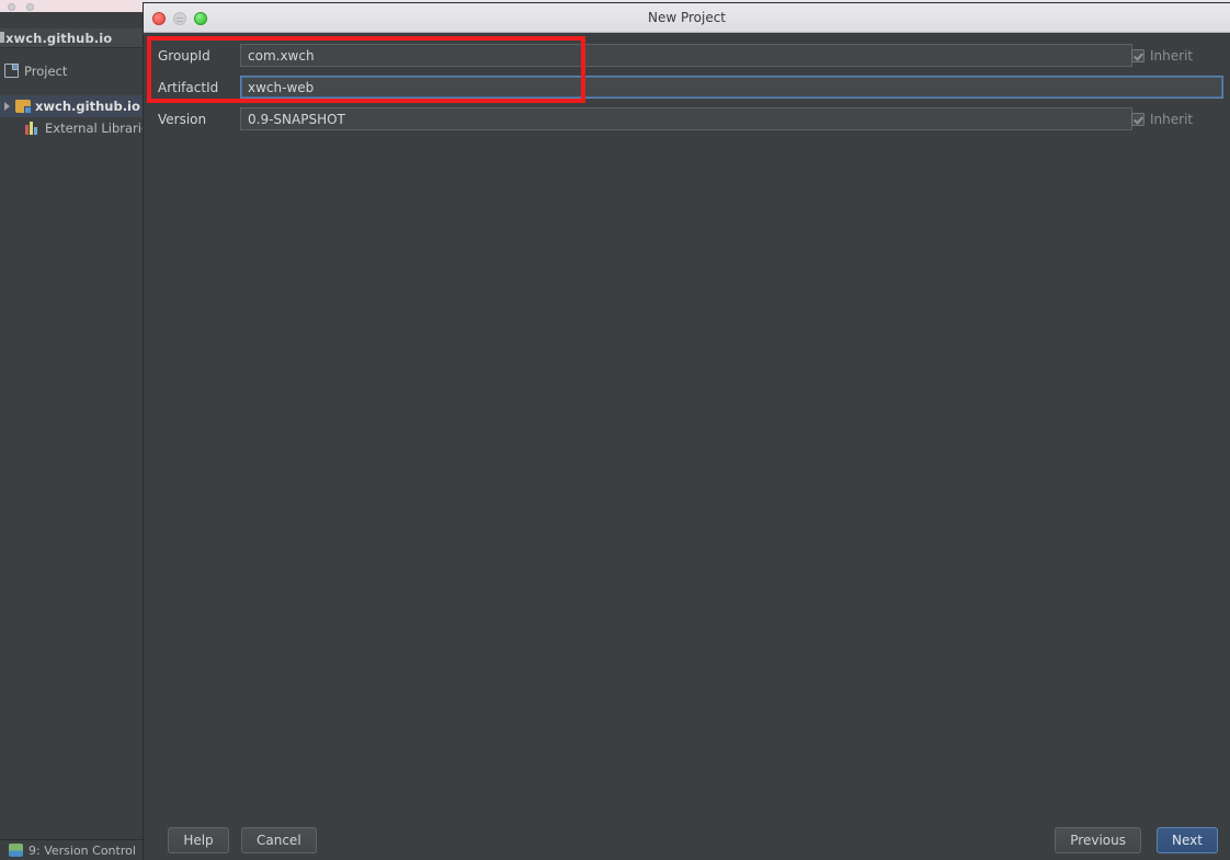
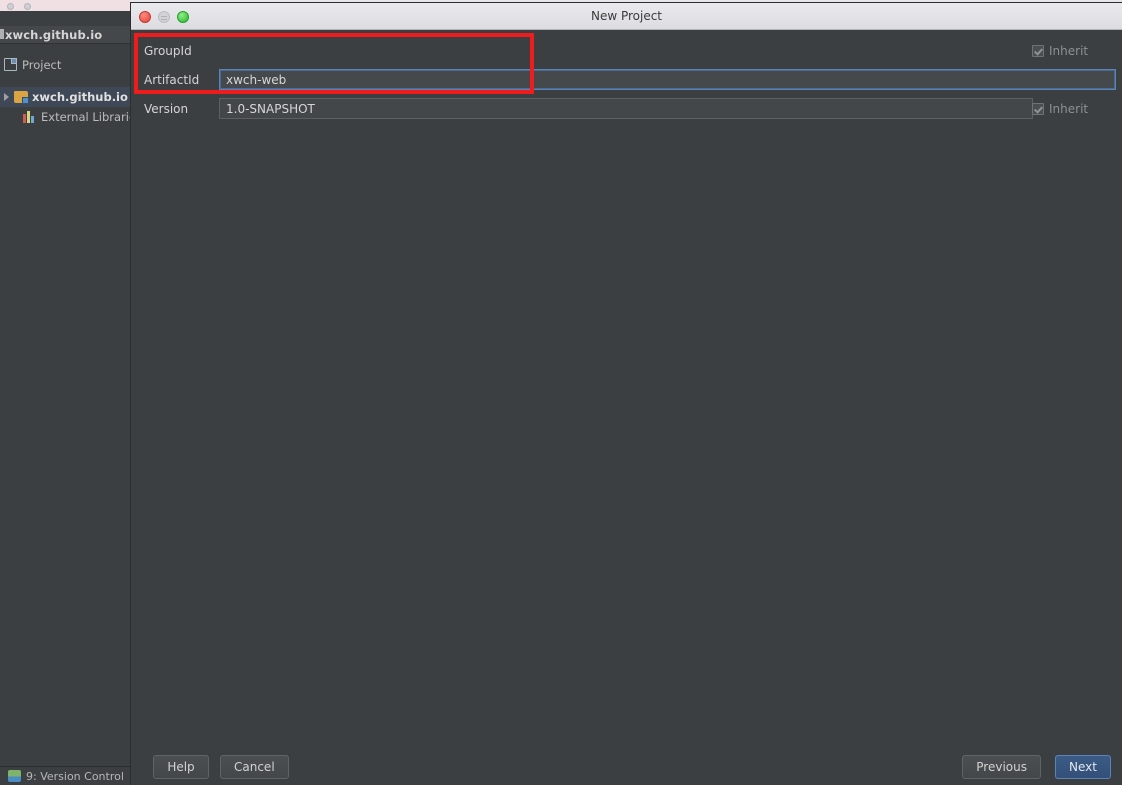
  xwch.github.io
  Project
  xwch.github.io
  External Librari
  9: Version Control
  New Project
  GroupId
- com.xwch
  Inherit
  ArtifactId
  xwch-web
  Version
- 0.9-SNAPSHOT
+ 1.0-SNAPSHOT
  Inherit
  Help
  Cancel
  Previous
  Next
